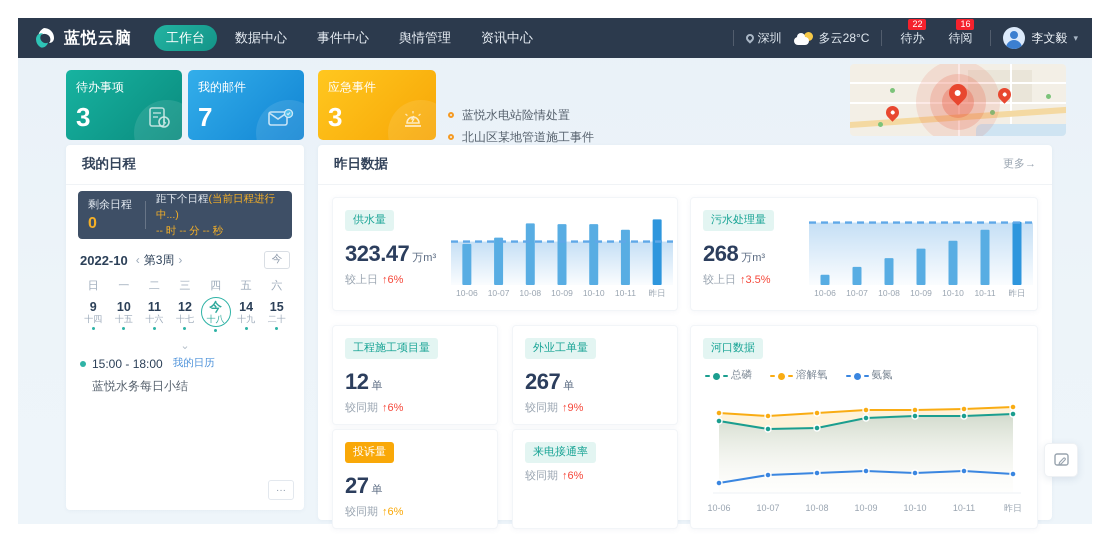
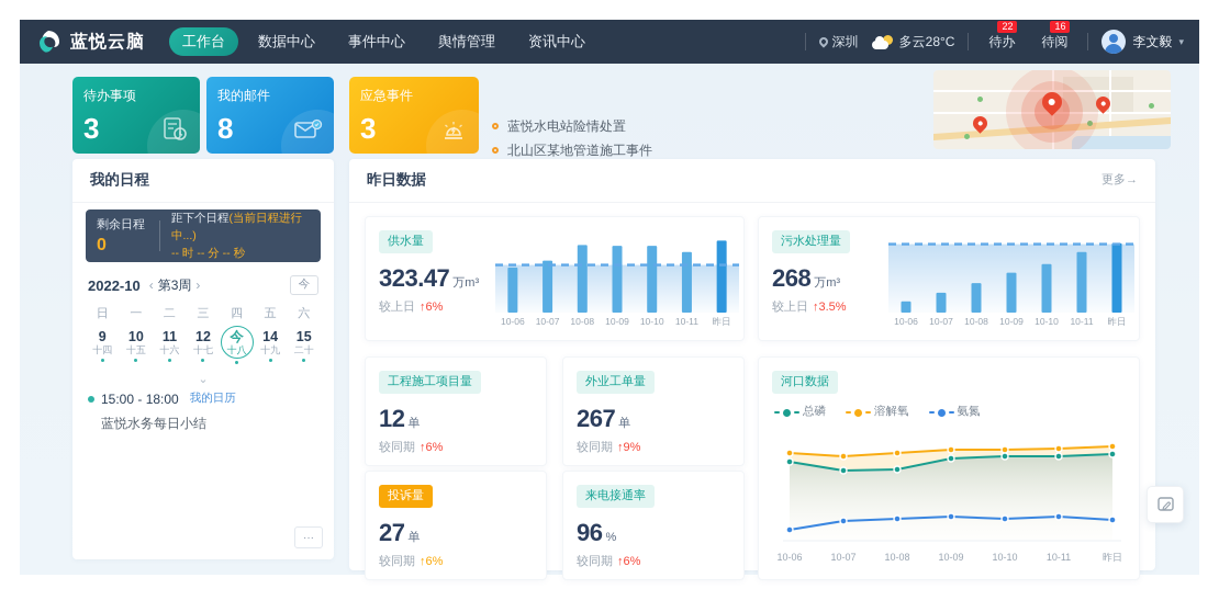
  蓝悦云脑
  工作台
  数据中心
  事件中心
  舆情管理
  资讯中心
  深圳
  多云28°C
  22
  待办
  16
  待阅
  李文毅
  ▾
  待办事项
  3
  我的邮件
- 7
+ 8
  应急事件
  3
  蓝悦水电站险情处置
  北山区某地管道施工事件
  我的日程
  剩余日程
  0
  距下个日程(当前日程进行中...)
  -- 时 -- 分 -- 秒
  2022-10
  ‹
  第3周
  ›
  今
  日
  一
  二
  三
  四
  五
  六
  9
  十四
  10
  十五
  11
  十六
  12
  十七
  今
  十八
  14
  十九
  15
  二十
  ⌄
  15:00 - 18:00
  我的日历
  蓝悦水务每日小结
  ···
  昨日数据
  更多→
  供水量
  323.47 万m³
  较上日 ↑6%
  10-06
  10-07
  10-08
  10-09
  10-10
  10-11
  昨日
  污水处理量
  268 万m³
  较上日 ↑3.5%
  10-06
  10-07
  10-08
  10-09
  10-10
  10-11
  昨日
  工程施工项目量
  12 单
  较同期 ↑6%
  外业工单量
  267 单
  较同期 ↑9%
  投诉量
  27 单
  较同期 ↑6%
  来电接通率
+ 96 %
  较同期 ↑6%
  河口数据
  总磷
  溶解氧
  氨氮
  10-06
  10-07
  10-08
  10-09
  10-10
  10-11
  昨日
